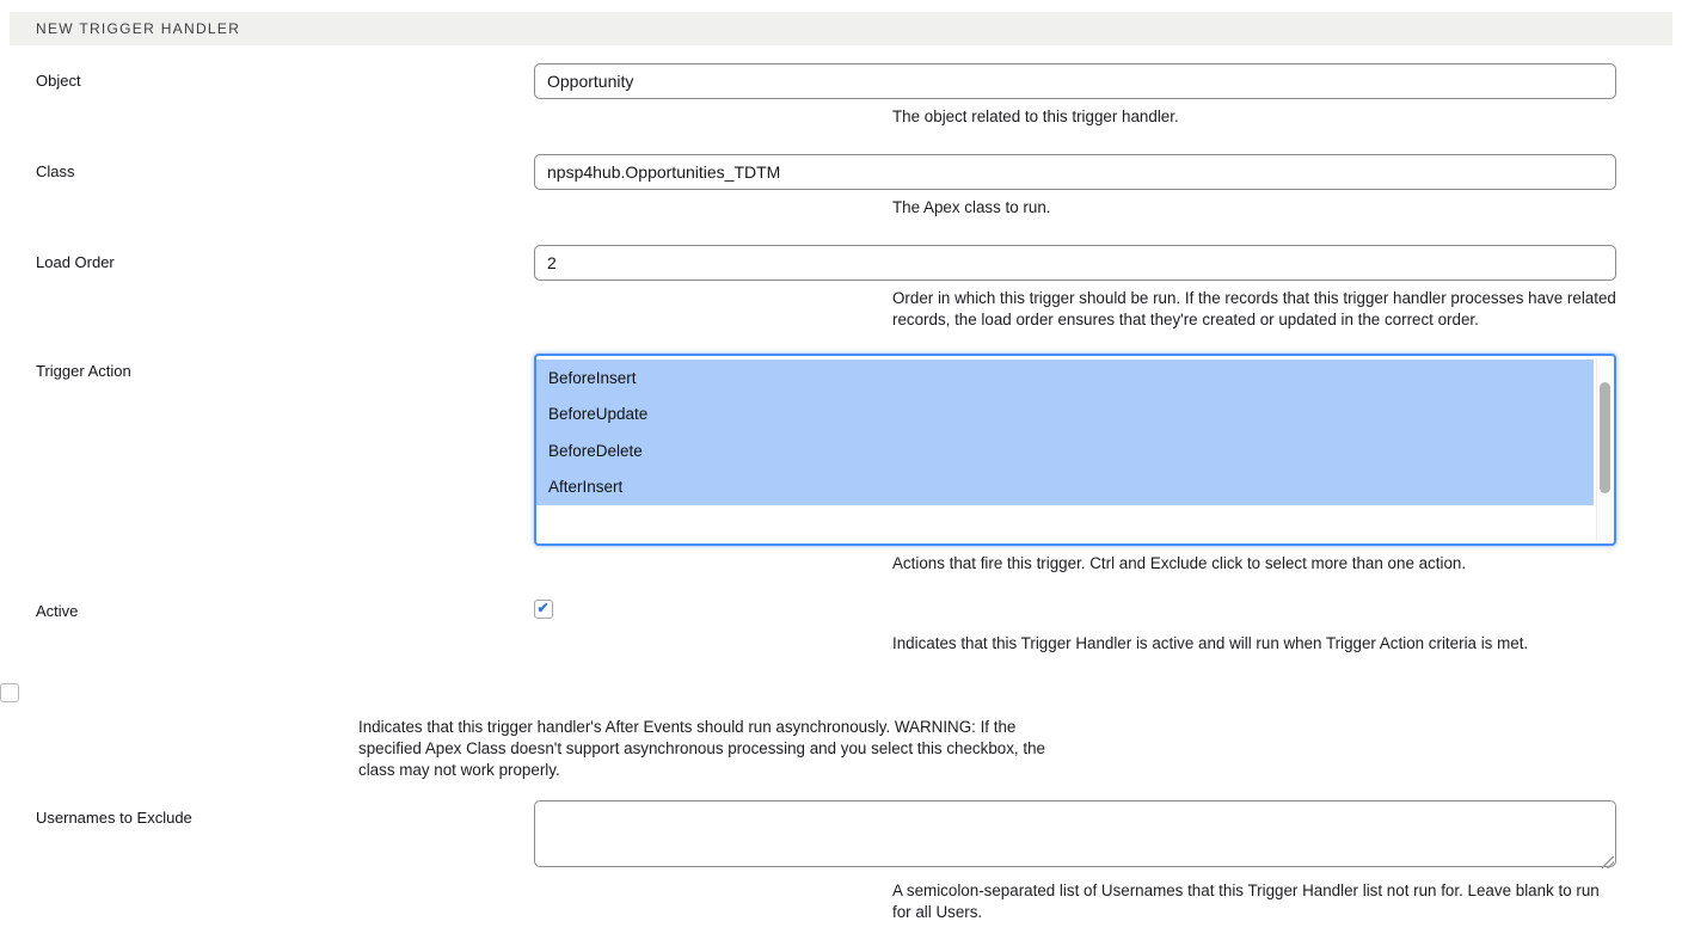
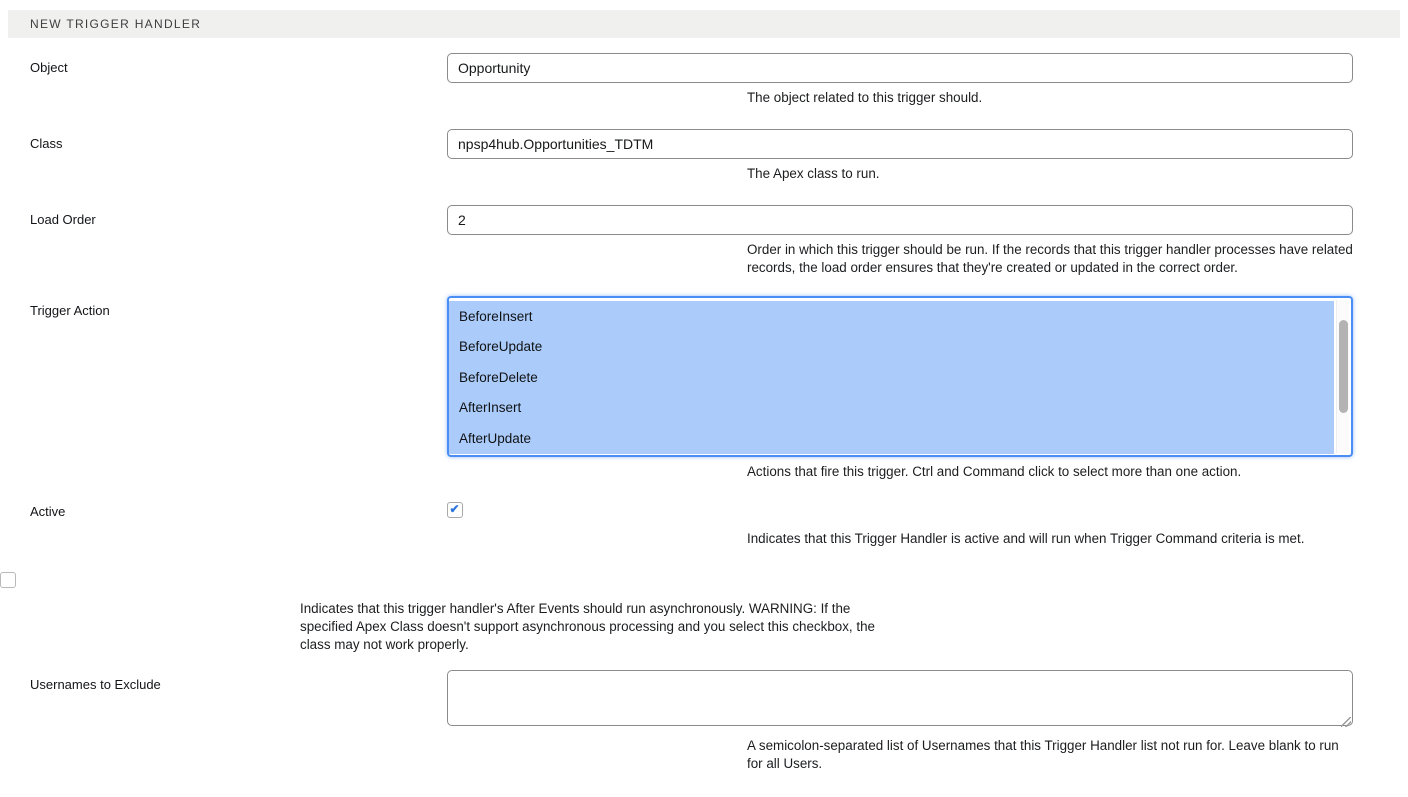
  NEW TRIGGER HANDLER
  Object
  Opportunity
- The object related to this trigger handler.
+ The object related to this trigger should.
  Class
  npsp4hub.Opportunities_TDTM
  The Apex class to run.
  Load Order
  2
  Order in which this trigger should be run. If the records that this trigger handler processes have related records, the load order ensures that they're created or updated in the correct order.
  Trigger Action
  BeforeInsert
  BeforeUpdate
  BeforeDelete
  AfterInsert
+ AfterUpdate
- Actions that fire this trigger. Ctrl and Exclude click to select more than one action.
+ Actions that fire this trigger. Ctrl and Command click to select more than one action.
  Active
- Indicates that this Trigger Handler is active and will run when Trigger Action criteria is met.
+ Indicates that this Trigger Handler is active and will run when Trigger Command criteria is met.
  Indicates that this trigger handler's After Events should run asynchronously. WARNING: If the specified Apex Class doesn't support asynchronous processing and you select this checkbox, the class may not work properly.
  Usernames to Exclude
  A semicolon-separated list of Usernames that this Trigger Handler list not run for. Leave blank to run for all Users.
